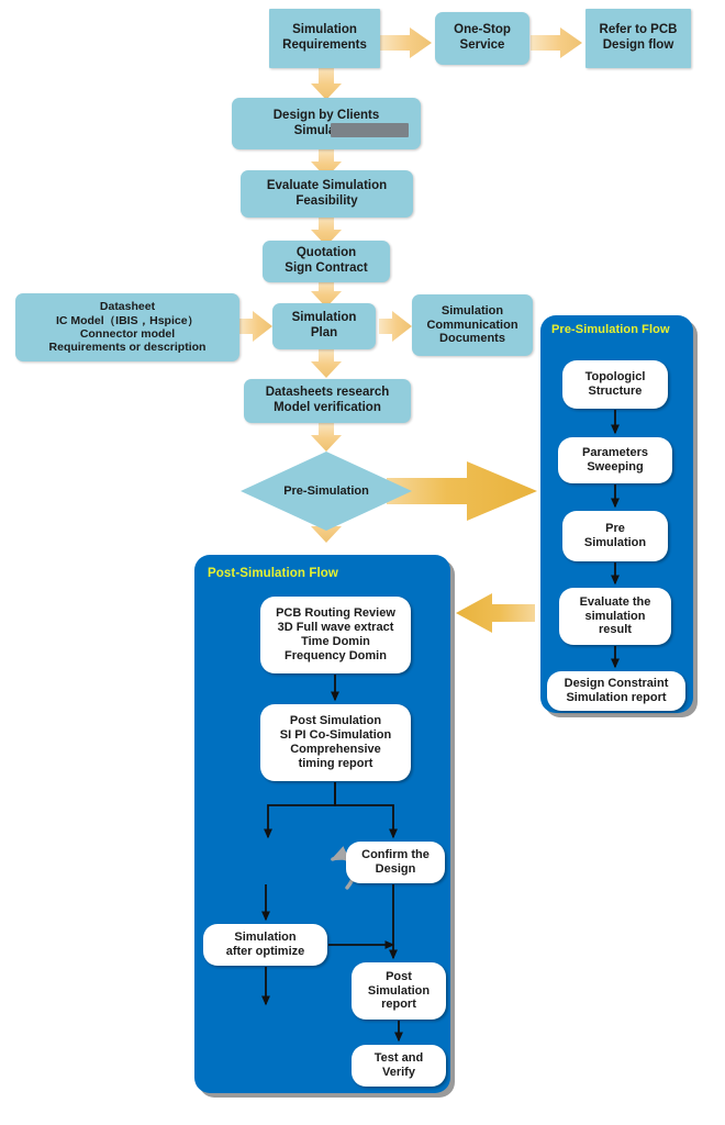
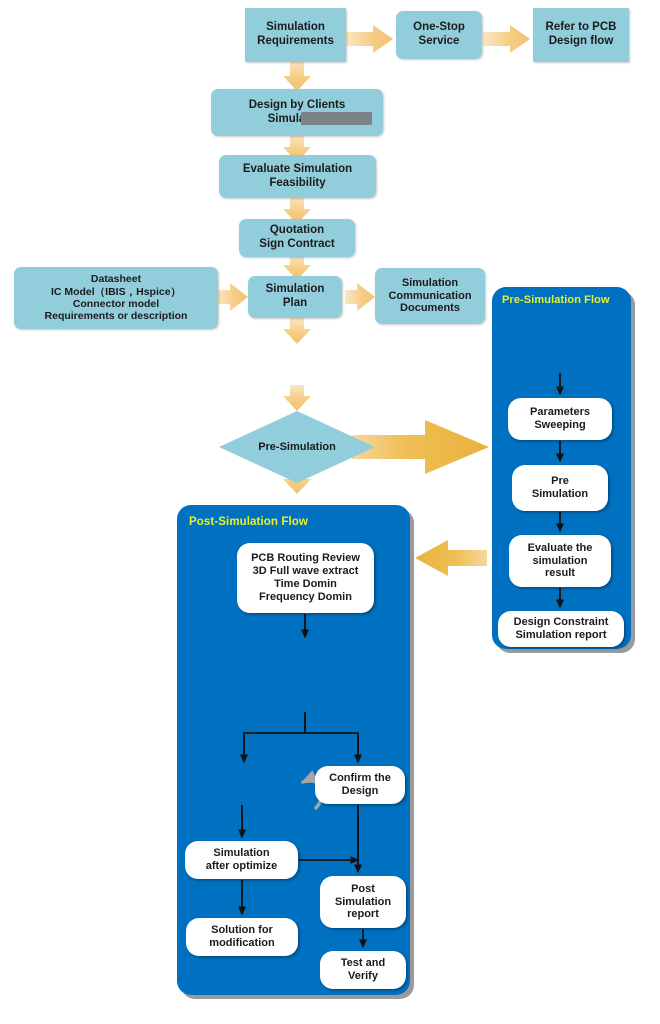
  Pre-Simulation Flow
  Post-Simulation Flow
  Simulation
  Requirements
  One-Stop
  Service
  Refer to PCB
  Design flow
  Design by Clients
  Evaluate Simulation
  Feasibility
  Quotation
  Sign Contract
  Datasheet
  IC Model（IBIS，Hspice）
  Connector model
  Requirements or description
  Simulation
  Plan
  Simulation
  Communication
  Documents
- Datasheets research
- Model verification
  Pre-Simulation
- Topologicl
- Structure
  Parameters
  Sweeping
  Pre
  Simulation
  Evaluate the
  simulation
  result
  Design Constraint
  Simulation report
  PCB Routing Review
  3D Full wave extract
  Time Domin
  Frequency Domin
- Post Simulation
- SI PI Co-Simulation
- Comprehensive
- timing report
  Confirm the
  Design
  Simulation
  after optimize
  Post
  Simulation
  report
+ Solution for
+ modification
  Test and
  Verify
